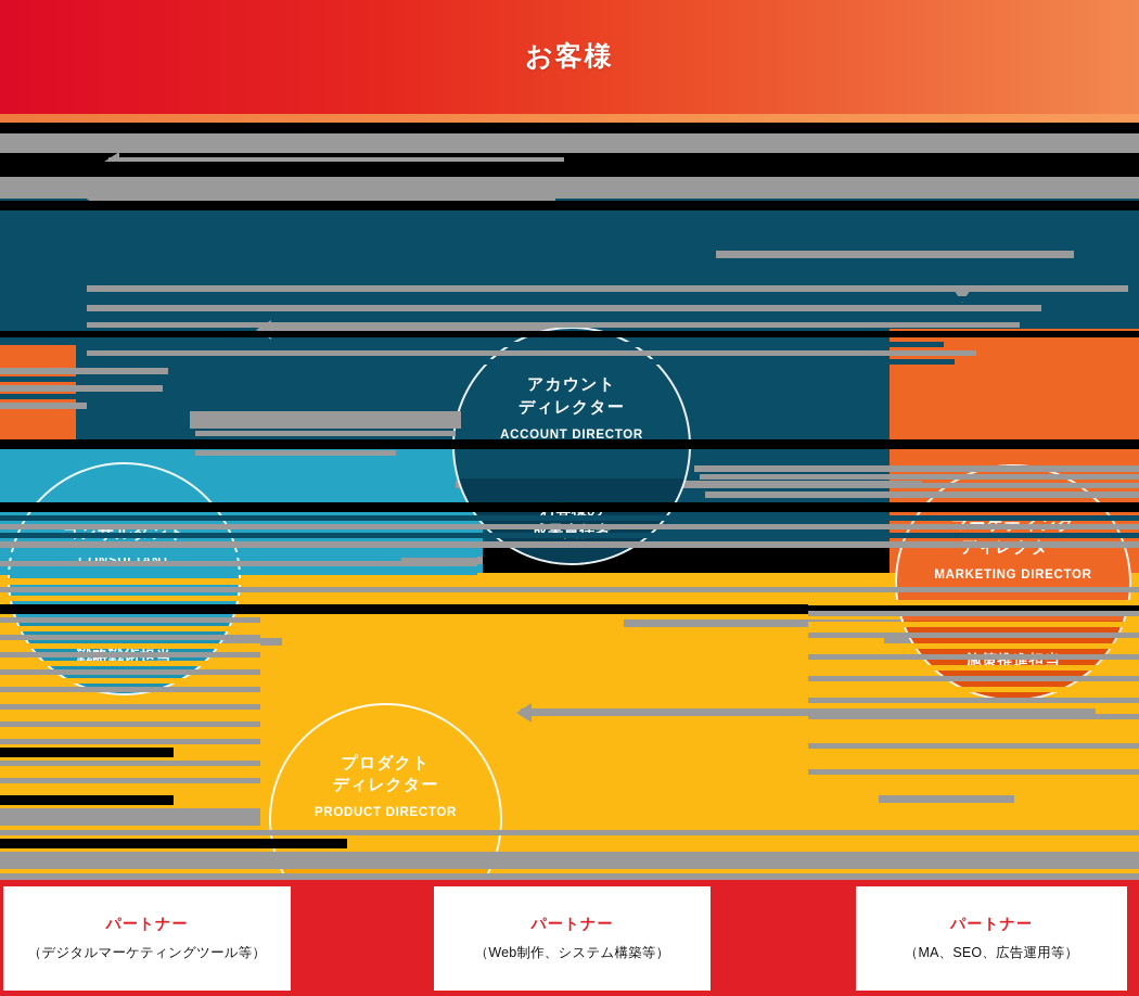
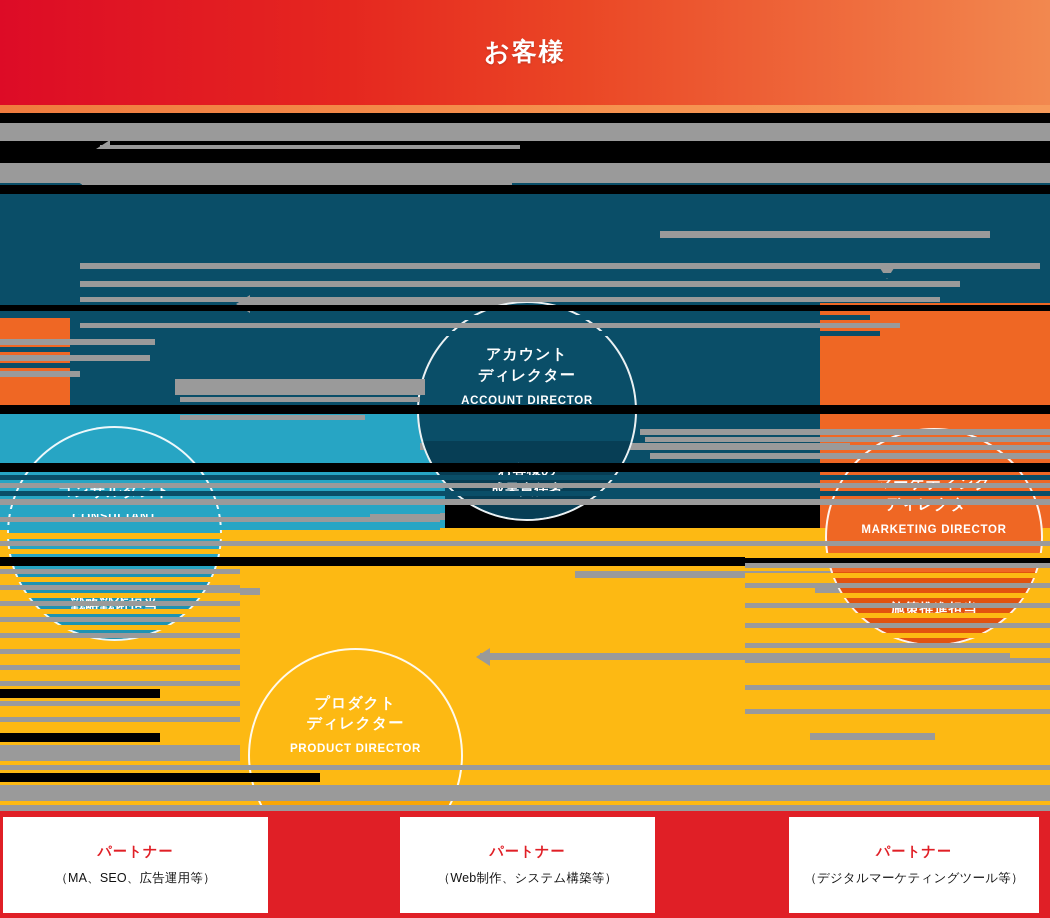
  お客様
  アカウント
  ディレクター
  ACCOUNT DIRECTOR
  成果責任者
  MARKETING DIRECTOR
  プロダクト
  ディレクター
  PRODUCT DIRECTOR
  パートナー
- （デジタルマーケティングツール等）
+ （MA、SEO、広告運用等）
  パートナー
  （Web制作、システム構築等）
  パートナー
- （MA、SEO、広告運用等）
+ （デジタルマーケティングツール等）
